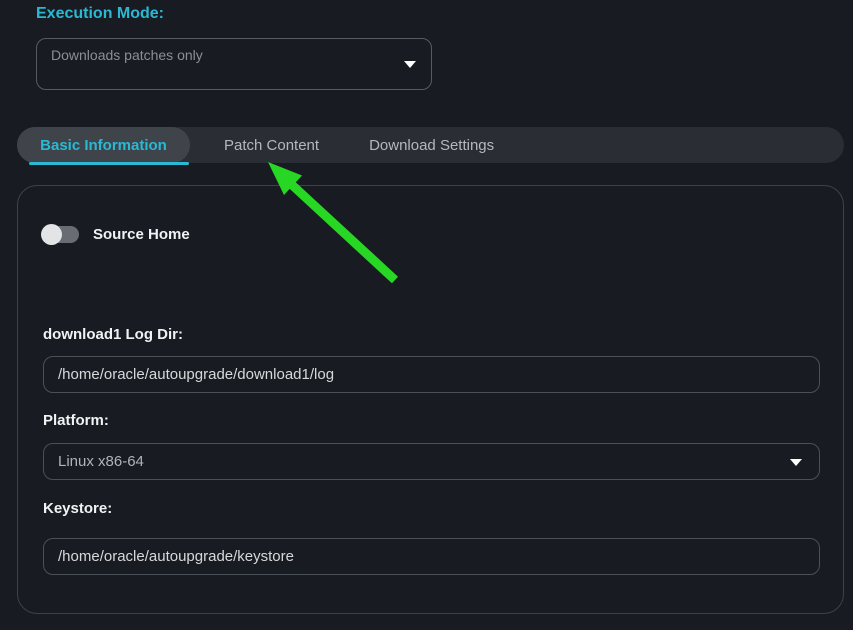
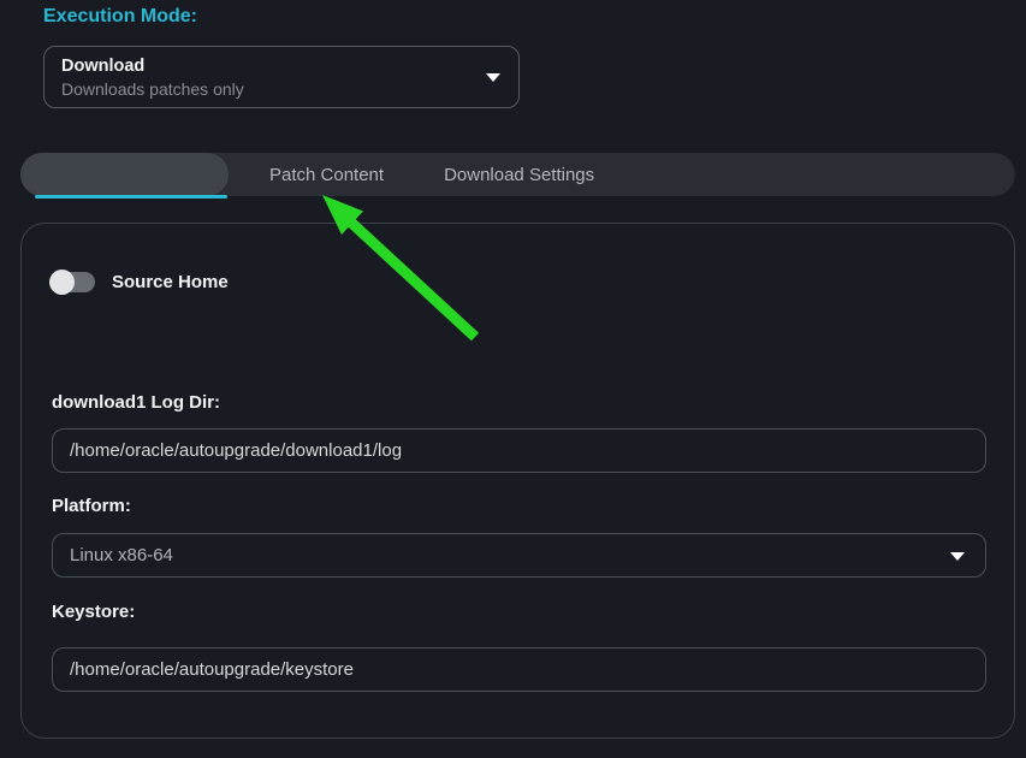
  Execution Mode:
+ Download
  Downloads patches only
- Basic Information
  Patch Content
  Download Settings
  Source Home
  download1 Log Dir:
  /home/oracle/autoupgrade/download1/log
  Platform:
  Linux x86-64
  Keystore:
  /home/oracle/autoupgrade/keystore
